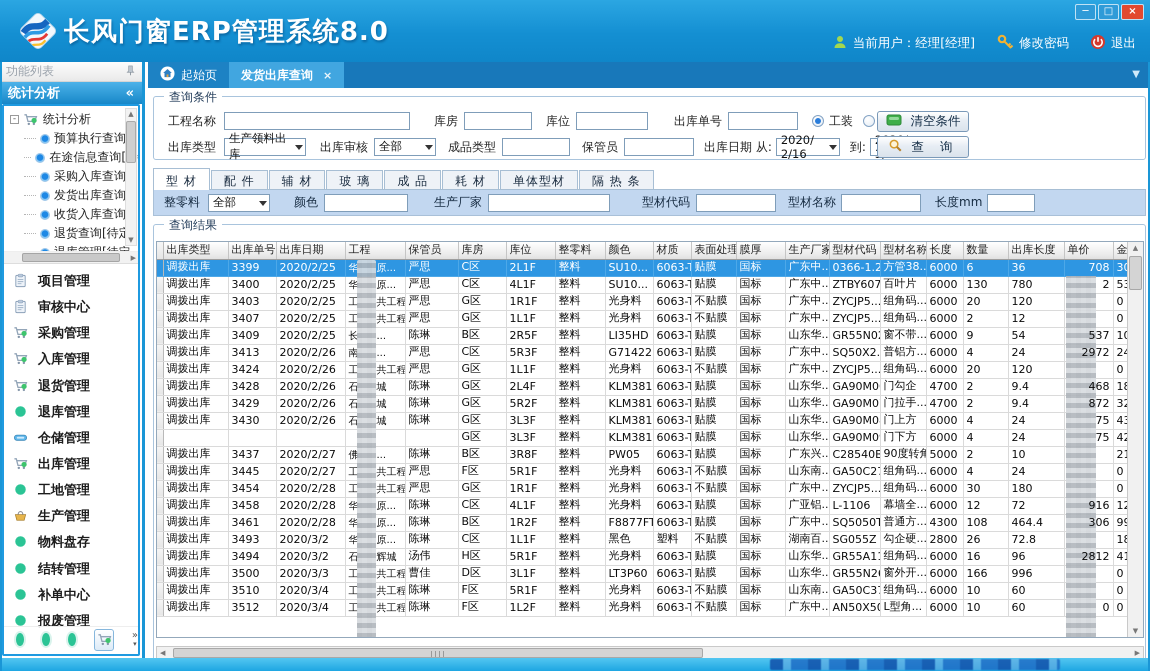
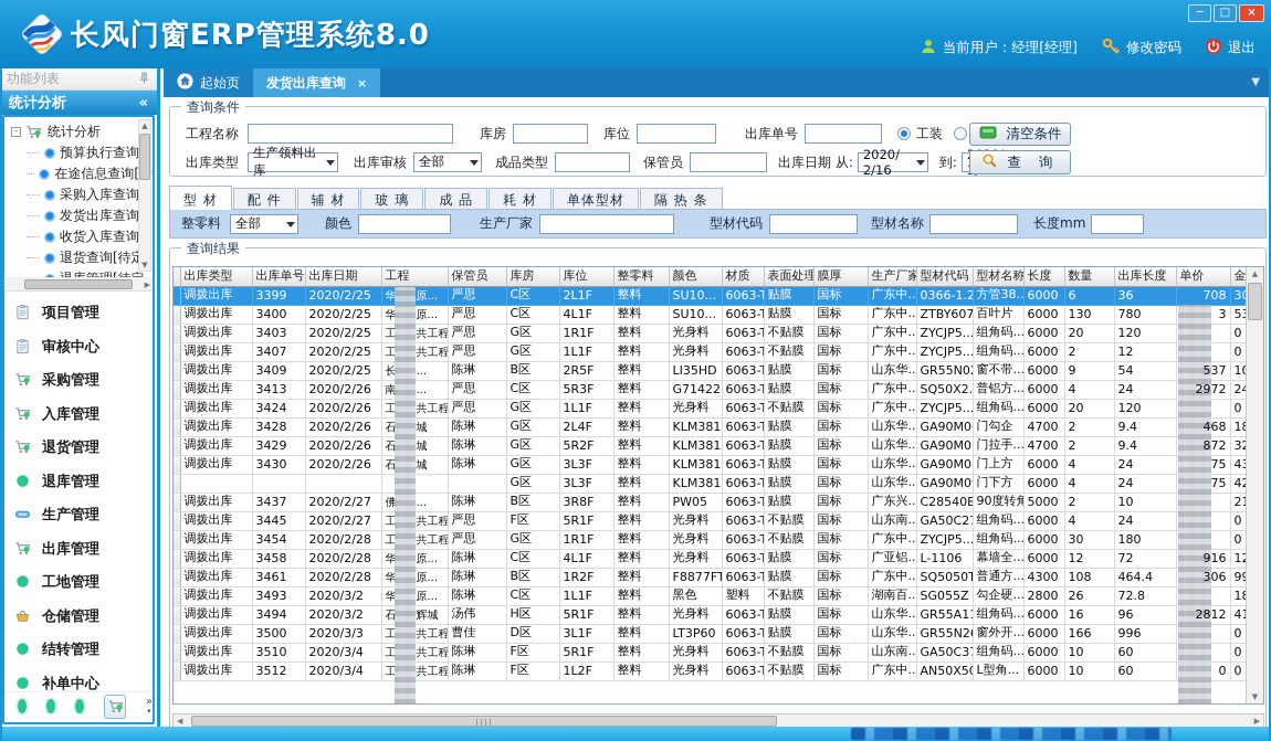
  长风门窗ERP管理系统8.0
  ─
  □
  ×
  当前用户：经理[经理]
  修改密码
  退出
  功能列表
  统计分析
  «
  ▲
  ▼
  -
  统计分析
  预算执行查询
  在途信息查询[
  采购入库查询
  发货出库查询
  收货入库查询
  退货查询[待
  ▶
  项目管理
  审核中心
  采购管理
  入库管理
  退货管理
  退库管理
- 仓储管理
+ 生产管理
  出库管理
  工地管理
- 生产管理
+ 仓储管理
- 物料盘存
  结转管理
  补单中心
- 报废管理
  »
  ▾
  起始页
  发货出库查询
  ×
  ▼
  查询条件
  工程名称
  库房
  库位
  出库单号
  工装
  清空条件
  出库类型
  生产领料出库
  出库审核
  全部
  成品类型
  保管员
  出库日期 从:
  2020/ 2/16
  到:
  查 询
  型 材
  配 件
  辅 材
  玻 璃
  成 品
  耗 材
  单体型材
  隔 热 条
  整零料
  全部
  颜色
  生产厂家
  型材代码
  型材名称
  长度mm
  查询结果
  	出库类型	出库单号	出库日期	工程	保管员	库房	库位	整零料	颜色	材质	表面处理	膜厚	生产厂家	型材代码	型材名称	长度	数量	出库长度	单价	金
  	调拨出库	3399	2020/2/25	华 原...	严思	C区	2L1F	整料	SU10...	6063-	贴膜	国标	广东中..	0366-1.2	方管38..	6000	6	36	708	3
- 	调拨出库	3400	2020/2/25	华 原...	严思	C区	4L1F	整料	SU10...	6063-T	贴膜	国标	广东中..	ZTBY607	百叶片	6000	130	780	2	5
+ 	调拨出库	3400	2020/2/25	华 原...	严思	C区	4L1F	整料	SU10...	6063-T	贴膜	国标	广东中..	ZTBY607	百叶片	6000	130	780	3	5
  	调拨出库	3403	2020/2/25	工 共工程	严思	G区	1R1F	整料	光身料	6063-T	不贴膜	国标	广东中..	ZYCJP5...	组角码...	6000	20	120		0
  	调拨出库	3407	2020/2/25	工 共工程	严思	G区	1L1F	整料	光身料	6063-T	不贴膜	国标	广东中..	ZYCJP5...	组角码...	6000	2	12		0
  	调拨出库	3409	2020/2/25	长 ...	陈琳	B区	2R5F	整料	LI35HD	6063-T	贴膜	国标	山东华..	GR55N0	窗不带...	6000	9	54	537	1
  	调拨出库	3413	2020/2/26	南 ...	严思	C区	5R3F	整料	G71422	6063-T	贴膜	国标	广东中..	SQ50X2.	普铝方...	6000	4	24	2972	2
  	调拨出库	3424	2020/2/26	工 共工程	严思	G区	1L1F	整料	光身料	6063-T	不贴膜	国标	广东中..	ZYCJP5...	组角码...	6000	20	120		0
  	调拨出库	3428	2020/2/26	石 城	陈琳	G区	2L4F	整料	KLM381	6063-T	贴膜	国标	山东华..	GA90M0	门勾企	4700	2	9.4	468	1
  	调拨出库	3429	2020/2/26	石 城	陈琳	G区	5R2F	整料	KLM381	6063-T	贴膜	国标	山东华..	GA90M0	门拉手...	4700	2	9.4	872	3
  	调拨出库	3430	2020/2/26	石 城	陈琳	G区	3L3F	整料	KLM381	6063-T	贴膜	国标	山东华..	GA90M0	门上方	6000	4	24	75	4
  						G区	3L3F	整料	KLM381	6063-T	贴膜	国标	山东华..	GA90M0	门下方	6000	4	24	75	4
  	调拨出库	3437	2020/2/27	佛 ...	陈琳	B区	3R8F	整料	PW05	6063-T	贴膜	国标	广东兴..	C28540B	90度转角	5000	2	10		2
  	调拨出库	3445	2020/2/27	工 共工程	严思	F区	5R1F	整料	光身料	6063-T	不贴膜	国标	山东南..	GA50C2	组角码...	6000	4	24		0
  	调拨出库	3454	2020/2/28	工 共工程	严思	G区	1R1F	整料	光身料	6063-T	不贴膜	国标	广东中..	ZYCJP5...	组角码...	6000	30	180		0
  	调拨出库	3458	2020/2/28	华 原...	陈琳	C区	4L1F	整料	光身料	6063-T	贴膜	国标	广亚铝..	L-1106	幕墙全...	6000	12	72	916	1
  	调拨出库	3461	2020/2/28	华 原...	陈琳	B区	1R2F	整料	F8877FT	6063-T	贴膜	国标	广东中..	SQ5050T	普通方...	4300	108	464.4	306	9
  	调拨出库	3493	2020/3/2	华 原...	陈琳	C区	1L1F	整料	黑色	塑料	不贴膜	国标	湖南百..	SG055Z	勾企硬...	2800	26	72.8		1
  	调拨出库	3494	2020/3/2	石 辉城	汤伟	H区	5R1F	整料	光身料	6063-T	贴膜	国标	山东华..	GR55A1	组角码...	6000	16	96	2812	4
  	调拨出库	3500	2020/3/3	工 共工程	曹佳	D区	3L1F	整料	LT3P60	6063-T	贴膜	国标	山东华..	GR55N2	窗外开...	6000	166	996		0
  	调拨出库	3510	2020/3/4	工 共工程	陈琳	F区	5R1F	整料	光身料	6063-T	不贴膜	国标	山东南..	GA50C3	组角码...	6000	10	60		0
  	调拨出库	3512	2020/3/4	工 共工程	陈琳	F区	1L2F	整料	光身料	6063-T	不贴膜	国标	广东中..	AN50X5	L型角...	6000	10	60	0	0
  ▲
  ▼
  ◀
  ▶
